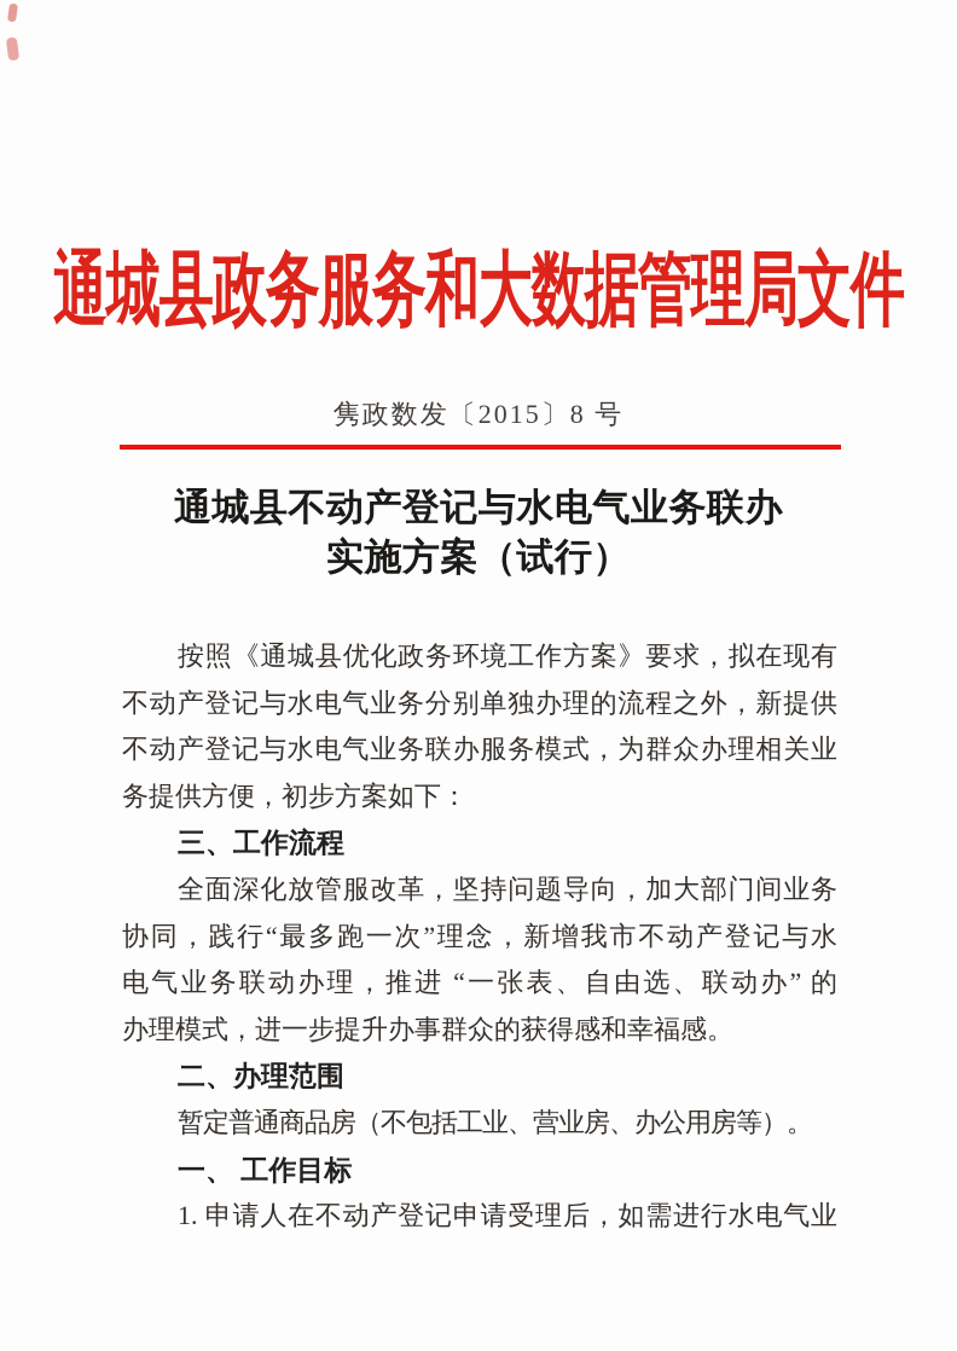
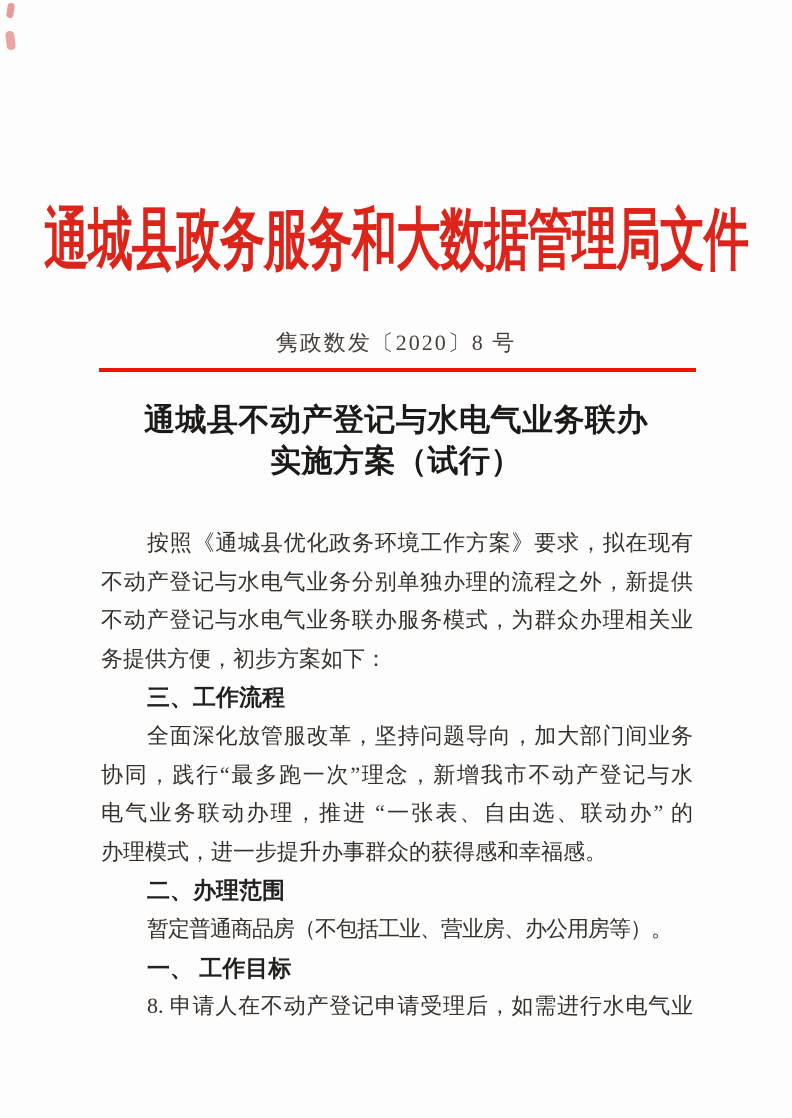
  通城县政务服务和大数据管理局文件
- 隽政数发〔2015〕8 号
+ 隽政数发〔2020〕8 号
  通城县不动产登记与水电气业务联办
  实施方案（试行）
  按照《通城县优化政务环境工作方案》要求，拟在现有
  不动产登记与水电气业务分别单独办理的流程之外，新提供
  不动产登记与水电气业务联办服务模式，为群众办理相关业
  务提供方便，初步方案如下：
  三、工作流程
  全面深化放管服改革，坚持问题导向，加大部门间业务
  协同，践行“最多跑一次”理念，新增我市不动产登记与水
  电气业务联动办理，推进 “一张表、自由选、联动办” 的
  办理模式，进一步提升办事群众的获得感和幸福感。
  二、办理范围
  暂定普通商品房（不包括工业、营业房、办公用房等）。
  一、 工作目标
- 1. 申请人在不动产登记申请受理后，如需进行水电气业
+ 8. 申请人在不动产登记申请受理后，如需进行水电气业
